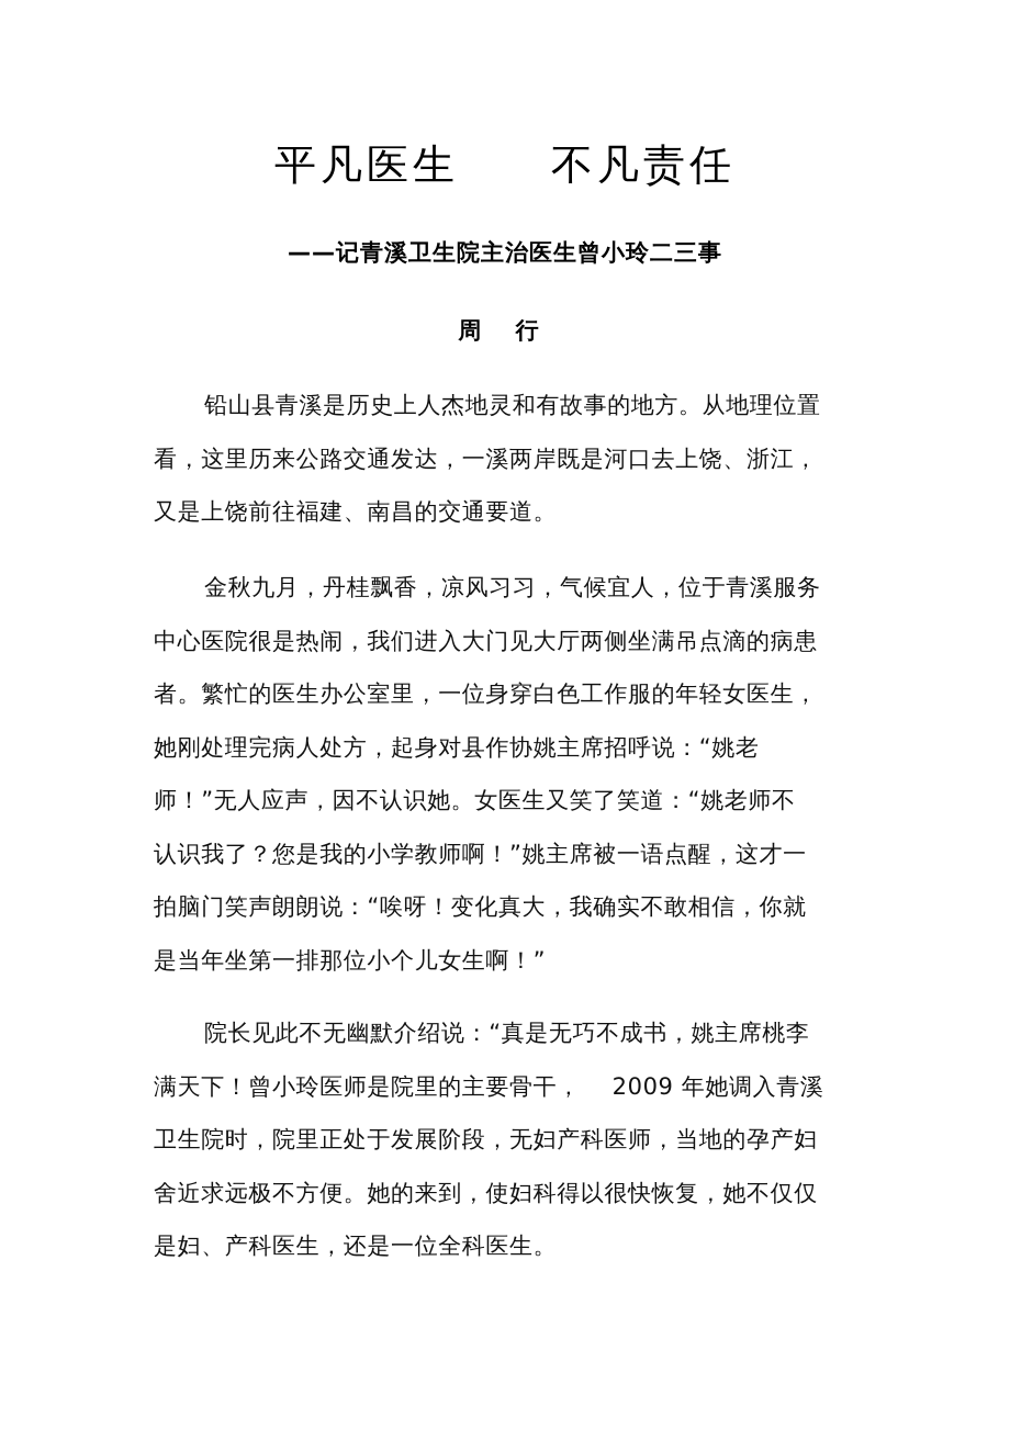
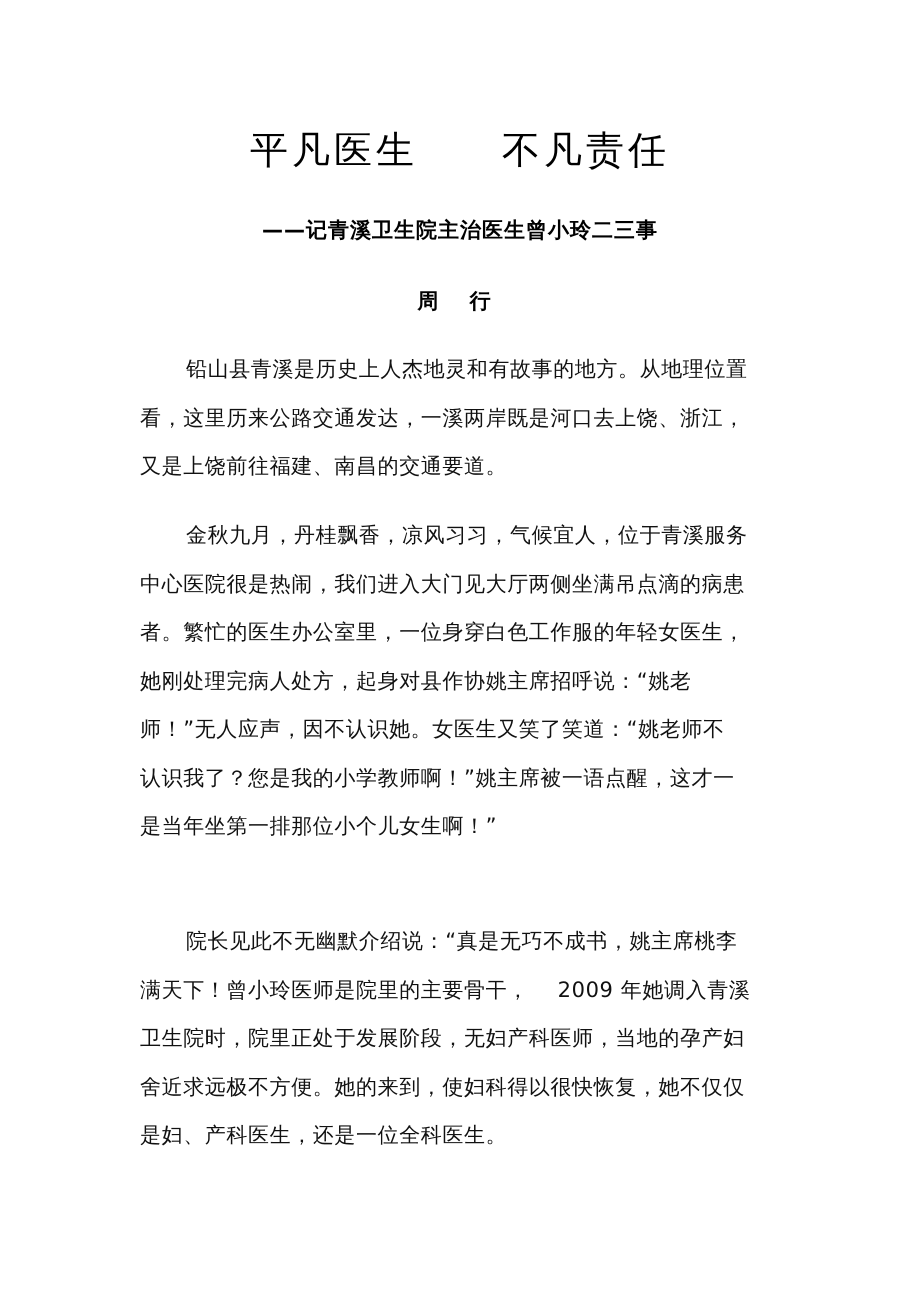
  平凡医生 不凡责任
  ——记青溪卫生院主治医生曾小玲二三事
  周 行
  铅山县青溪是历史上人杰地灵和有故事的地方。从地理位置
  看，这里历来公路交通发达，一溪两岸既是河口去上饶、浙江，
  又是上饶前往福建、南昌的交通要道。
  金秋九月，丹桂飘香，凉风习习，气候宜人，位于青溪服务
  中心医院很是热闹，我们进入大门见大厅两侧坐满吊点滴的病患
  者。繁忙的医生办公室里，一位身穿白色工作服的年轻女医生，
  她刚处理完病人处方，起身对县作协姚主席招呼说：“姚老
  师！”无人应声，因不认识她。女医生又笑了笑道：“姚老师不
  认识我了？您是我的小学教师啊！”姚主席被一语点醒，这才一
- 拍脑门笑声朗朗说：“唉呀！变化真大，我确实不敢相信，你就
  是当年坐第一排那位小个儿女生啊！”
  院长见此不无幽默介绍说：“真是无巧不成书，姚主席桃李
  满天下！曾小玲医师是院里的主要骨干， 2009 年她调入青溪
  卫生院时，院里正处于发展阶段，无妇产科医师，当地的孕产妇
  舍近求远极不方便。她的来到，使妇科得以很快恢复，她不仅仅
  是妇、产科医生，还是一位全科医生。
